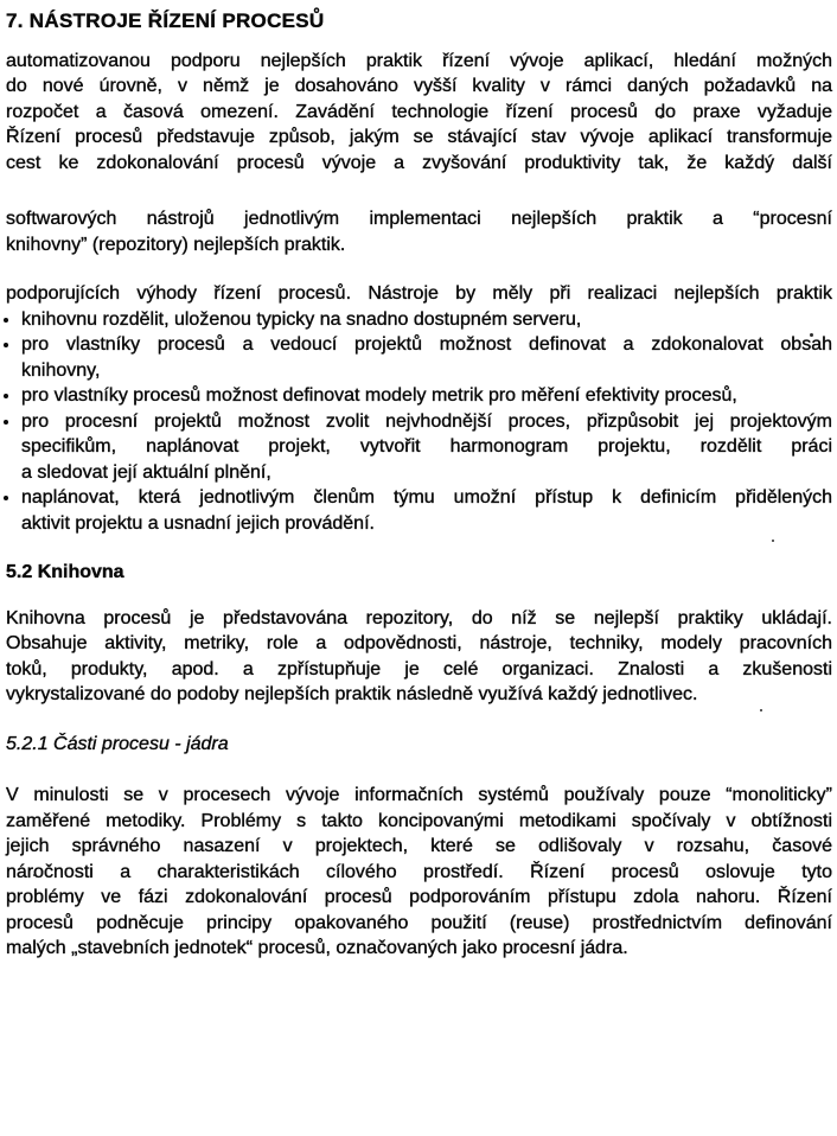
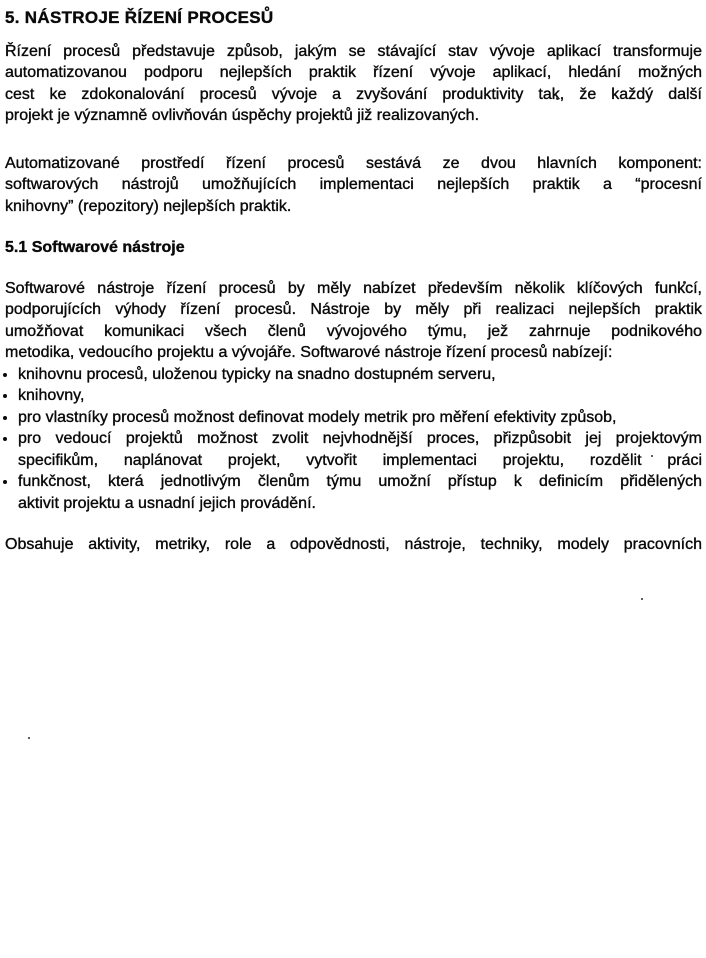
- 7. NÁSTROJE ŘÍZENÍ PROCESŮ
+ 5. NÁSTROJE ŘÍZENÍ PROCESŮ
- automatizovanou podporu nejlepších praktik řízení vývoje aplikací, hledání možných
+ Řízení procesů představuje způsob, jakým se stávající stav vývoje aplikací transformuje
- do nové úrovně, v němž je dosahováno vyšší kvality v rámci daných požadavků na
- rozpočet a časová omezení. Zavádění technologie řízení procesů do praxe vyžaduje
- Řízení procesů představuje způsob, jakým se stávající stav vývoje aplikací transformuje
+ automatizovanou podporu nejlepších praktik řízení vývoje aplikací, hledání možných
  cest ke zdokonalování procesů vývoje a zvyšování produktivity tak, že každý další
+ projekt je významně ovlivňován úspěchy projektů již realizovaných.
+ Automatizované prostředí řízení procesů sestává ze dvou hlavních komponent:
- softwarových nástrojů jednotlivým implementaci nejlepších praktik a “procesní
+ softwarových nástrojů umožňujících implementaci nejlepších praktik a “procesní
  knihovny” (repozitory) nejlepších praktik.
+ 5.1 Softwarové nástroje
+ Softwarové nástroje řízení procesů by měly nabízet především několik klíčových funkcí,
  podporujících výhody řízení procesů. Nástroje by měly při realizaci nejlepších praktik
+ umožňovat komunikaci všech členů vývojového týmu, jež zahrnuje podnikového
+ metodika, vedoucího projektu a vývojáře. Softwarové nástroje řízení procesů nabízejí:
- knihovnu rozdělit, uloženou typicky na snadno dostupném serveru,
+ knihovnu procesů, uloženou typicky na snadno dostupném serveru,
- pro vlastníky procesů a vedoucí projektů možnost definovat a zdokonalovat obsah
  knihovny,
- pro vlastníky procesů možnost definovat modely metrik pro měření efektivity procesů,
+ pro vlastníky procesů možnost definovat modely metrik pro měření efektivity způsob,
- pro procesní projektů možnost zvolit nejvhodnější proces, přizpůsobit jej projektovým
+ pro vedoucí projektů možnost zvolit nejvhodnější proces, přizpůsobit jej projektovým
- specifikům, naplánovat projekt, vytvořit harmonogram projektu, rozdělit práci
+ specifikům, naplánovat projekt, vytvořit implementaci projektu, rozdělit práci
- a sledovat její aktuální plnění,
- naplánovat, která jednotlivým členům týmu umožní přístup k definicím přidělených
+ funkčnost, která jednotlivým členům týmu umožní přístup k definicím přidělených
  aktivit projektu a usnadní jejich provádění.
- 5.2 Knihovna
- Knihovna procesů je představována repozitory, do níž se nejlepší praktiky ukládají.
  Obsahuje aktivity, metriky, role a odpovědnosti, nástroje, techniky, modely pracovních
- toků, produkty, apod. a zpřístupňuje je celé organizaci. Znalosti a zkušenosti
- vykrystalizované do podoby nejlepších praktik následně využívá každý jednotlivec.
- 5.2.1 Části procesu - jádra
- V minulosti se v procesech vývoje informačních systémů používaly pouze “monoliticky”
- zaměřené metodiky. Problémy s takto koncipovanými metodikami spočívaly v obtížnosti
- jejich správného nasazení v projektech, které se odlišovaly v rozsahu, časové
- náročnosti a charakteristikách cílového prostředí. Řízení procesů oslovuje tyto
- problémy ve fázi zdokonalování procesů podporováním přístupu zdola nahoru. Řízení
- procesů podněcuje principy opakovaného použití (reuse) prostřednictvím definování
- malých „stavebních jednotek“ procesů, označovaných jako procesní jádra.
